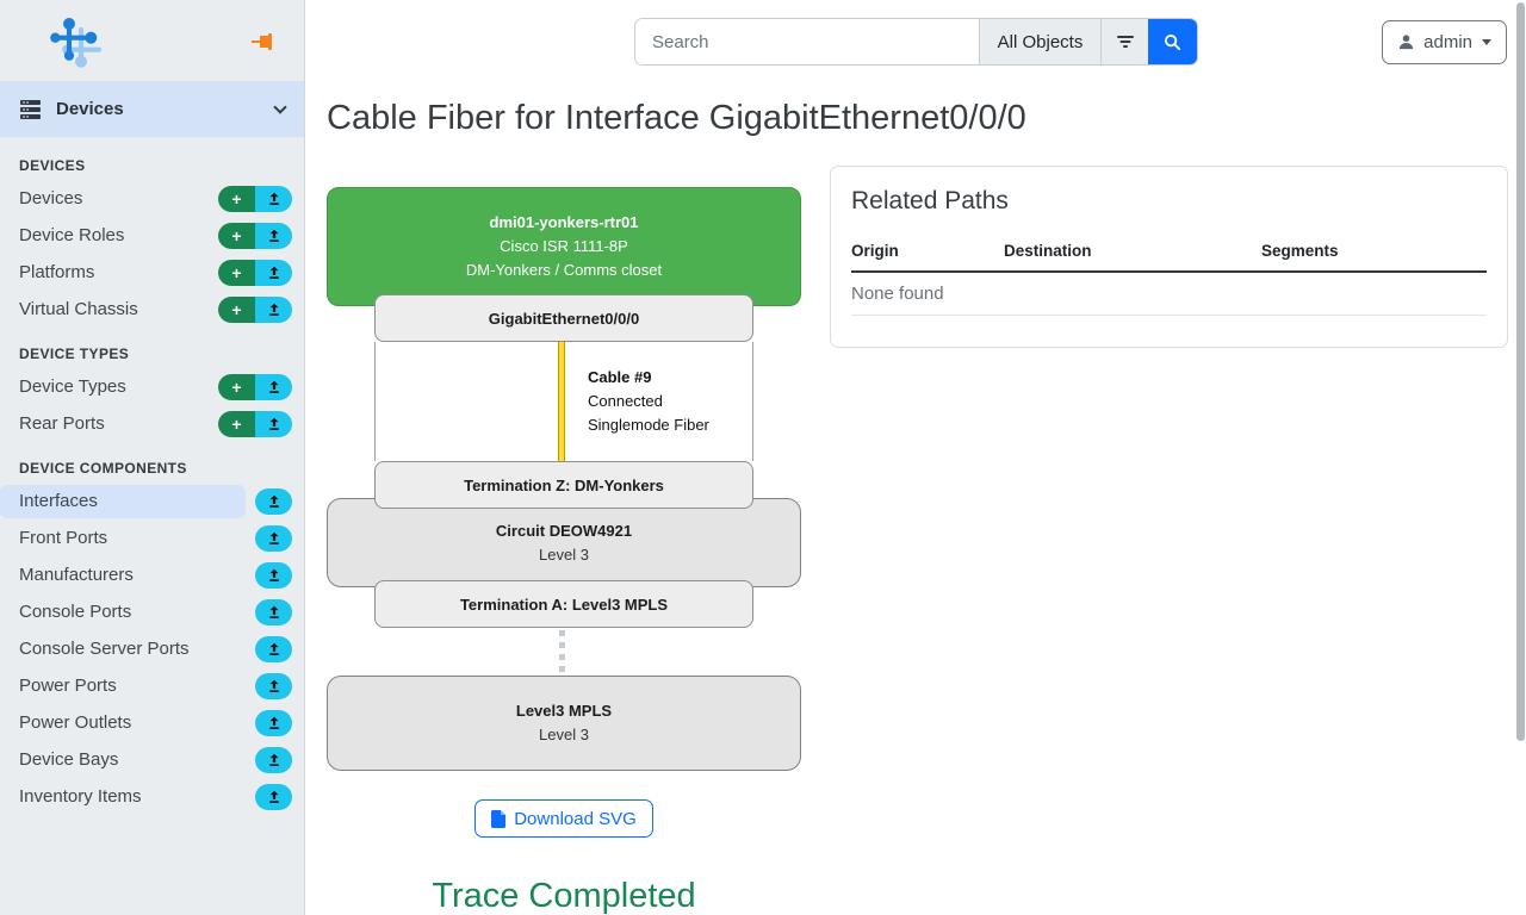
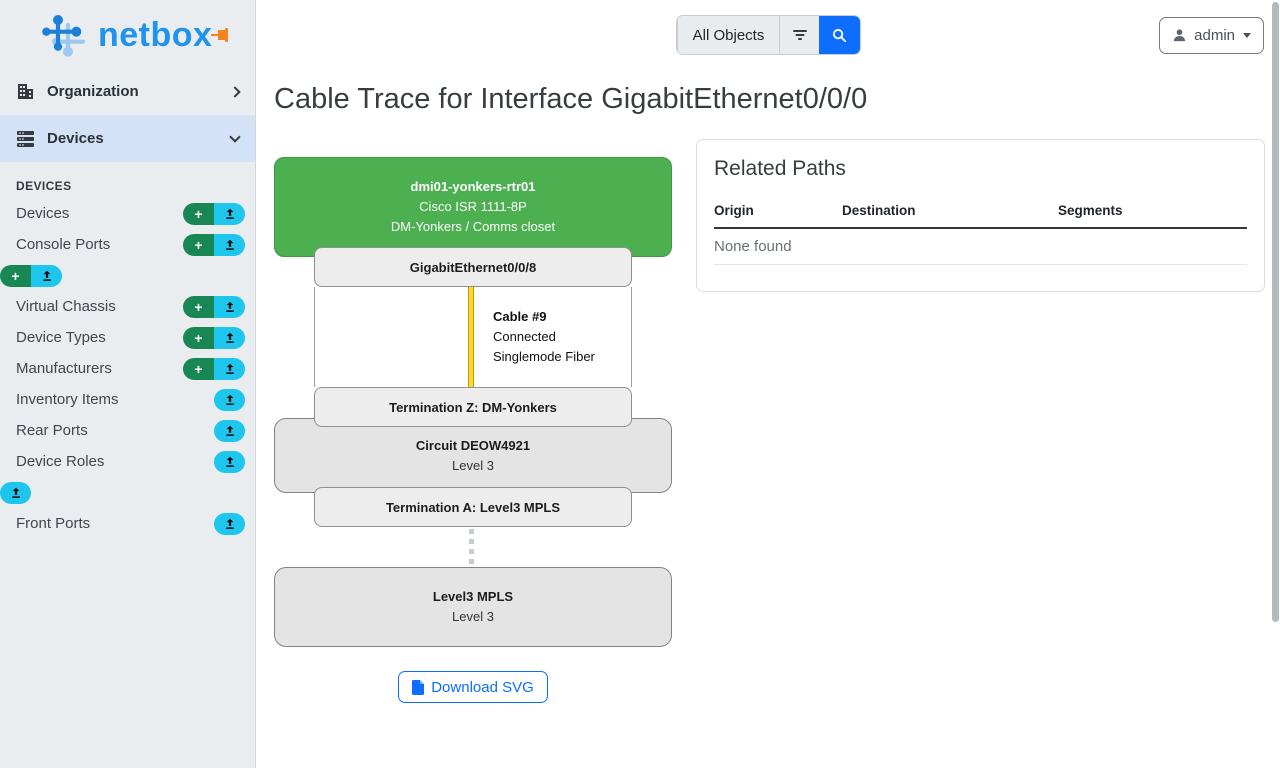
+ netbox
+ Organization
  Devices
  DEVICES
  Devices
  +
- Device Roles
+ Console Ports
  +
- Platforms
  +
  Virtual Chassis
  +
- DEVICE TYPES
  Device Types
  +
- Rear Ports
+ Manufacturers
  +
- DEVICE COMPONENTS
- Interfaces
- Front Ports
+ Inventory Items
- Manufacturers
+ Rear Ports
- Console Ports
+ Device Roles
- Console Server Ports
- Power Ports
- Power Outlets
- Device Bays
- Inventory Items
+ Front Ports
- Search
  All Objects
  admin
- Cable Fiber for Interface GigabitEthernet0/0/0
+ Cable Trace for Interface GigabitEthernet0/0/0
  dmi01-yonkers-rtr01
  Cisco ISR 1111-8P
  DM-Yonkers / Comms closet
- GigabitEthernet0/0/0
+ GigabitEthernet0/0/8
  Cable #9
  Connected
  Singlemode Fiber
  Termination Z: DM-Yonkers
  Circuit DEOW4921
  Level 3
  Termination A: Level3 MPLS
  Level3 MPLS
  Level 3
  Download SVG
- Trace Completed
  Related Paths
  Origin	Destination	Segments
  None found
